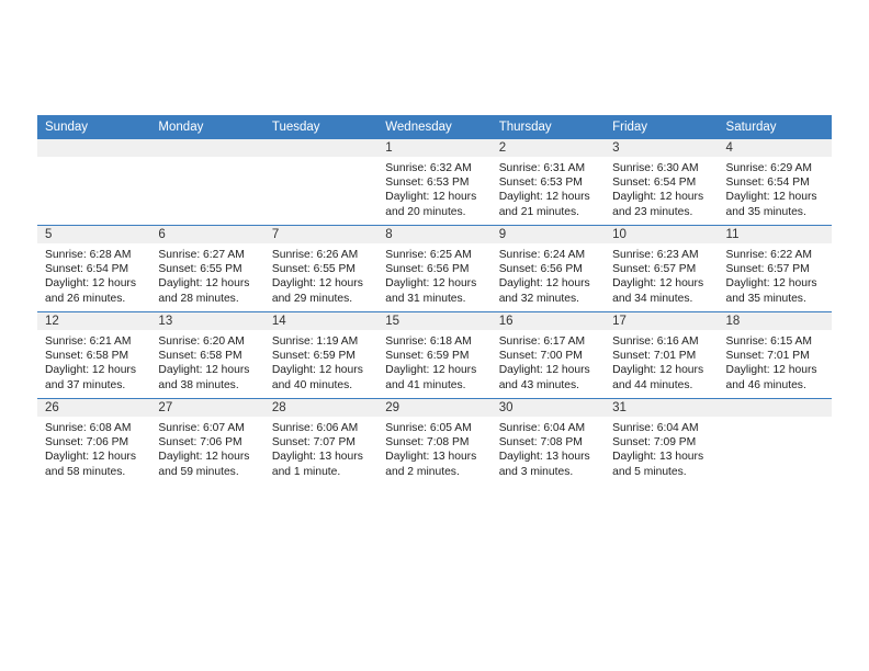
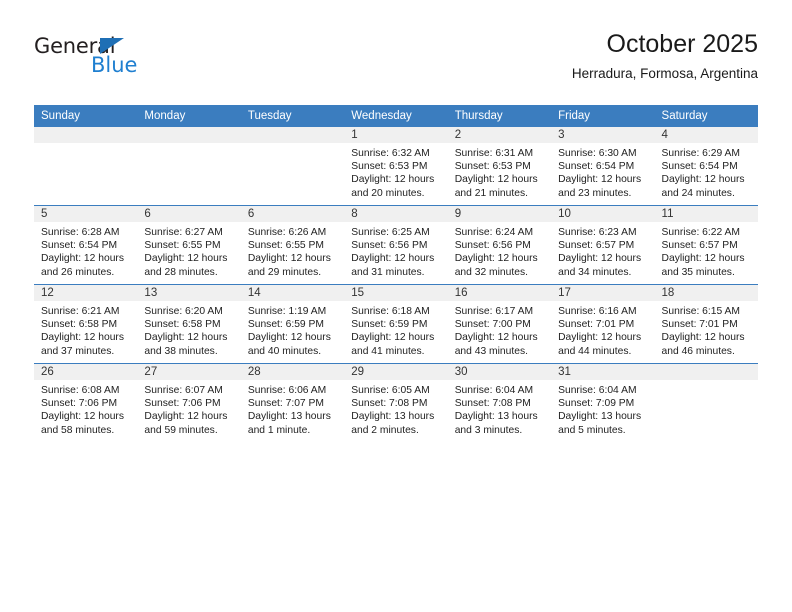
+ General
+ Blue
+ October 2025
+ Herradura, Formosa, Argentina
  Sunday	Monday	Tuesday	Wednesday	Thursday	Friday	Saturday
- 			1 Sunrise: 6:32 AM Sunset: 6:53 PM Daylight: 12 hours and 20 minutes.	2 Sunrise: 6:31 AM Sunset: 6:53 PM Daylight: 12 hours and 21 minutes.	3 Sunrise: 6:30 AM Sunset: 6:54 PM Daylight: 12 hours and 23 minutes.	4 Sunrise: 6:29 AM Sunset: 6:54 PM Daylight: 12 hours and 35 minutes.
+ 			1 Sunrise: 6:32 AM Sunset: 6:53 PM Daylight: 12 hours and 20 minutes.	2 Sunrise: 6:31 AM Sunset: 6:53 PM Daylight: 12 hours and 21 minutes.	3 Sunrise: 6:30 AM Sunset: 6:54 PM Daylight: 12 hours and 23 minutes.	4 Sunrise: 6:29 AM Sunset: 6:54 PM Daylight: 12 hours and 24 minutes.
- 5 Sunrise: 6:28 AM Sunset: 6:54 PM Daylight: 12 hours and 26 minutes.	6 Sunrise: 6:27 AM Sunset: 6:55 PM Daylight: 12 hours and 28 minutes.	7 Sunrise: 6:26 AM Sunset: 6:55 PM Daylight: 12 hours and 29 minutes.	8 Sunrise: 6:25 AM Sunset: 6:56 PM Daylight: 12 hours and 31 minutes.	9 Sunrise: 6:24 AM Sunset: 6:56 PM Daylight: 12 hours and 32 minutes.	10 Sunrise: 6:23 AM Sunset: 6:57 PM Daylight: 12 hours and 34 minutes.	11 Sunrise: 6:22 AM Sunset: 6:57 PM Daylight: 12 hours and 35 minutes.
+ 5 Sunrise: 6:28 AM Sunset: 6:54 PM Daylight: 12 hours and 26 minutes.	6 Sunrise: 6:27 AM Sunset: 6:55 PM Daylight: 12 hours and 28 minutes.	6 Sunrise: 6:26 AM Sunset: 6:55 PM Daylight: 12 hours and 29 minutes.	8 Sunrise: 6:25 AM Sunset: 6:56 PM Daylight: 12 hours and 31 minutes.	9 Sunrise: 6:24 AM Sunset: 6:56 PM Daylight: 12 hours and 32 minutes.	10 Sunrise: 6:23 AM Sunset: 6:57 PM Daylight: 12 hours and 34 minutes.	11 Sunrise: 6:22 AM Sunset: 6:57 PM Daylight: 12 hours and 35 minutes.
  12 Sunrise: 6:21 AM Sunset: 6:58 PM Daylight: 12 hours and 37 minutes.	13 Sunrise: 6:20 AM Sunset: 6:58 PM Daylight: 12 hours and 38 minutes.	14 Sunrise: 1:19 AM Sunset: 6:59 PM Daylight: 12 hours and 40 minutes.	15 Sunrise: 6:18 AM Sunset: 6:59 PM Daylight: 12 hours and 41 minutes.	16 Sunrise: 6:17 AM Sunset: 7:00 PM Daylight: 12 hours and 43 minutes.	17 Sunrise: 6:16 AM Sunset: 7:01 PM Daylight: 12 hours and 44 minutes.	18 Sunrise: 6:15 AM Sunset: 7:01 PM Daylight: 12 hours and 46 minutes.
  26 Sunrise: 6:08 AM Sunset: 7:06 PM Daylight: 12 hours and 58 minutes.	27 Sunrise: 6:07 AM Sunset: 7:06 PM Daylight: 12 hours and 59 minutes.	28 Sunrise: 6:06 AM Sunset: 7:07 PM Daylight: 13 hours and 1 minute.	29 Sunrise: 6:05 AM Sunset: 7:08 PM Daylight: 13 hours and 2 minutes.	30 Sunrise: 6:04 AM Sunset: 7:08 PM Daylight: 13 hours and 3 minutes.	31 Sunrise: 6:04 AM Sunset: 7:09 PM Daylight: 13 hours and 5 minutes.
